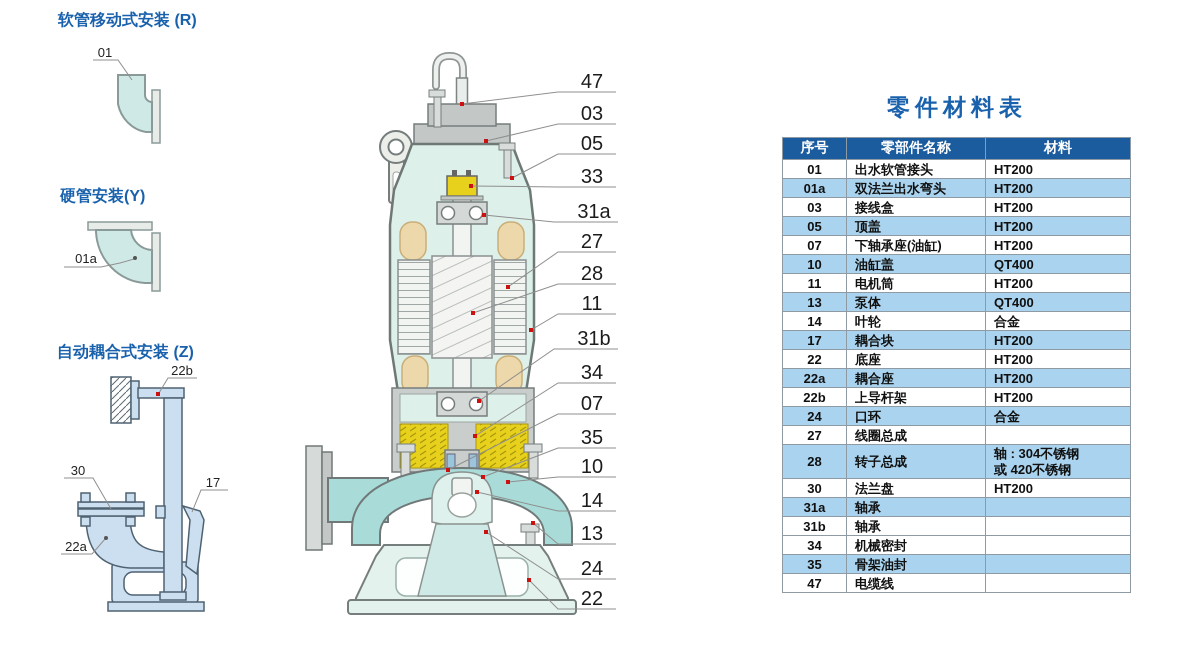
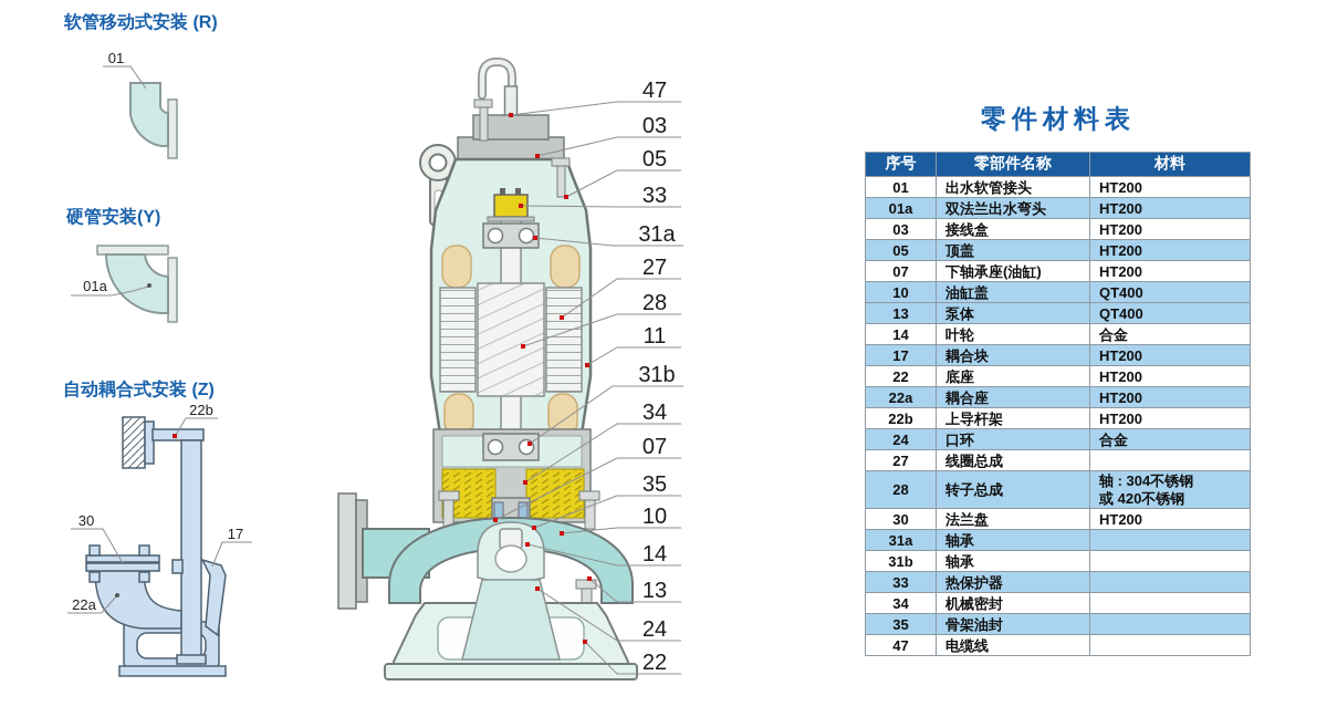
  软管移动式安装 (R)
  硬管安装(Y)
  自动耦合式安装 (Z)
  01
  01a
  22b
  30
  17
  22a
  47
  03
  05
  33
  31a
  27
  28
  11
  31b
  34
  07
  35
  10
  14
  13
  24
  22
  零件材料表
  序号	零部件名称	材料
  01	出水软管接头	HT200
  01a	双法兰出水弯头	HT200
  03	接线盒	HT200
  05	顶盖	HT200
  07	下轴承座(油缸)	HT200
  10	油缸盖	QT400
- 11	电机筒	HT200
  13	泵体	QT400
  14	叶轮	合金
  17	耦合块	HT200
  22	底座	HT200
  22a	耦合座	HT200
  22b	上导杆架	HT200
  24	口环	合金
  27	线圈总成
  28	转子总成	轴 : 304不锈钢 或 420不锈钢
  30	法兰盘	HT200
  31a	轴承
  31b	轴承
+ 33	热保护器
  34	机械密封
  35	骨架油封
  47	电缆线
